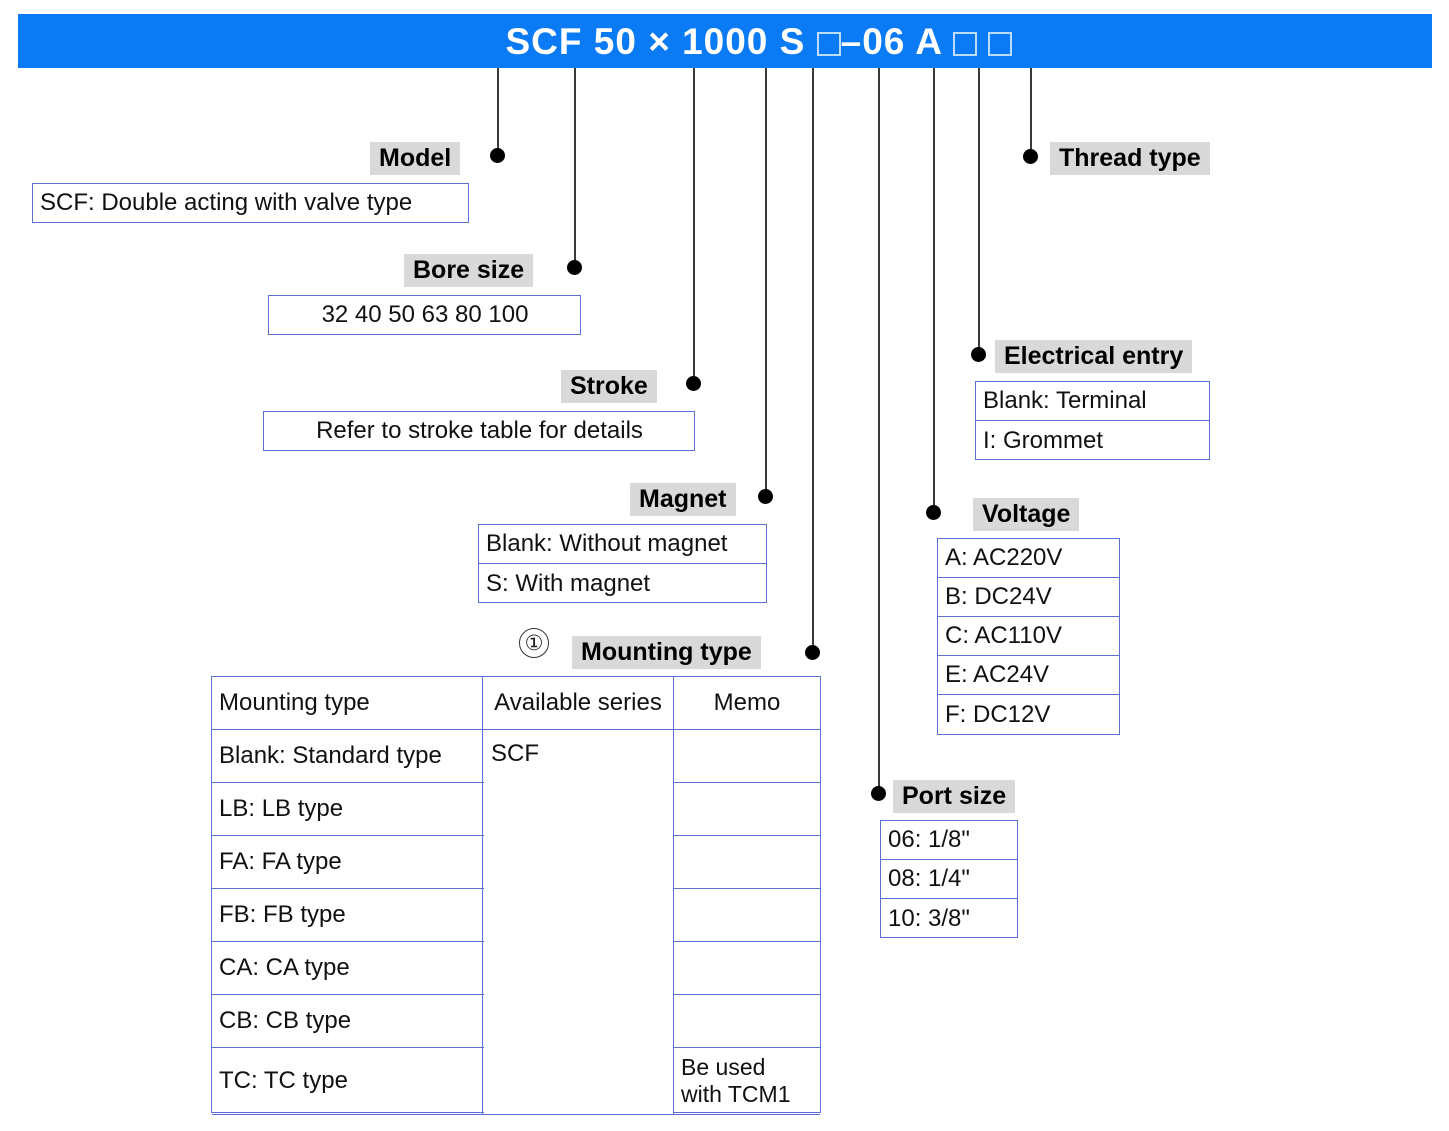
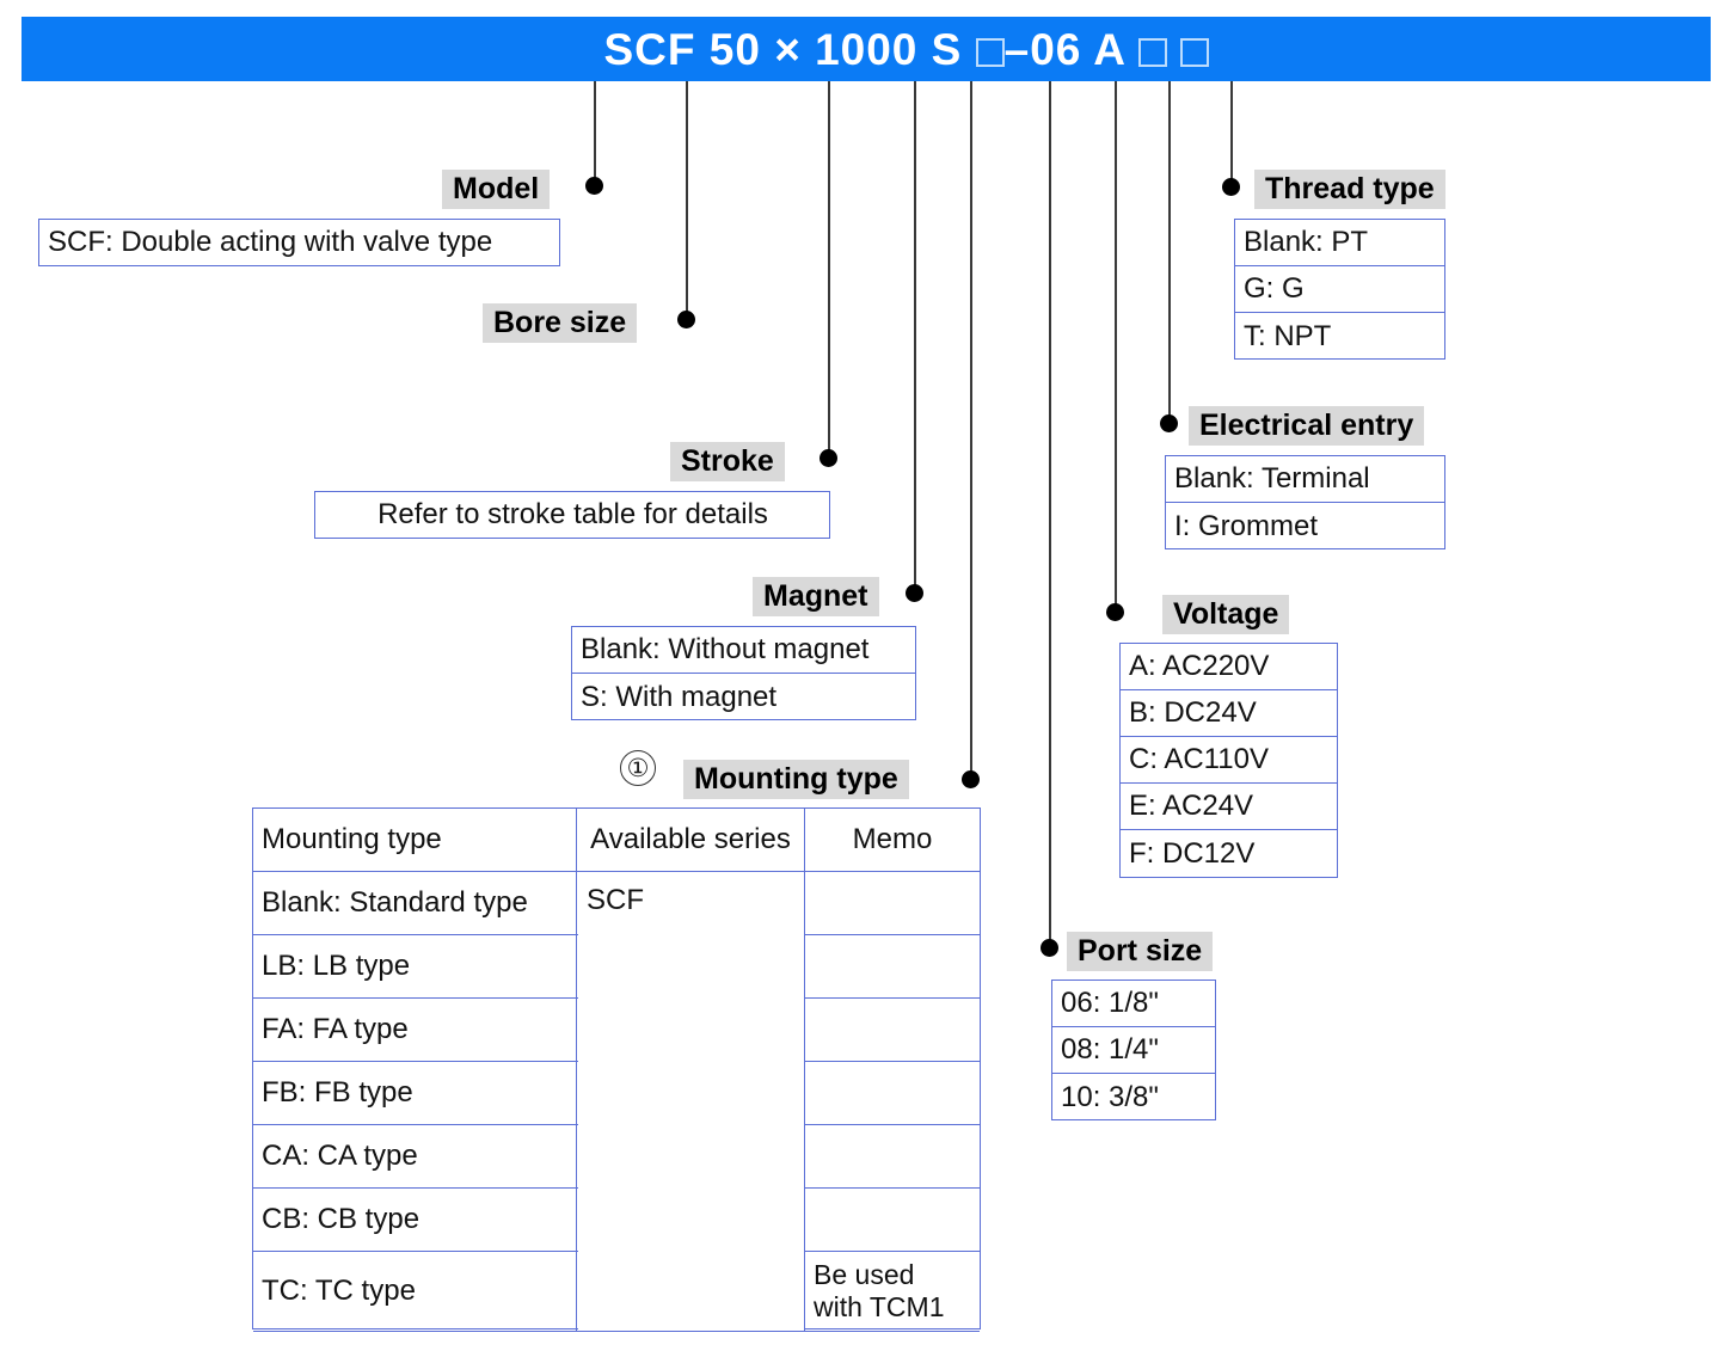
  SCF 50 × 1000 S –06 A
  Model
  SCF: Double acting with valve type
  Bore size
- 32 40 50 63 80 100
  Stroke
  Refer to stroke table for details
  Magnet
  Blank: Without magnet
  S: With magnet
  ①
  Mounting type
  Mounting type
  Available series
  Memo
  Blank: Standard type
  LB: LB type
  FA: FA type
  FB: FB type
  CA: CA type
  CB: CB type
  TC: TC type
  Be used
  with TCM1
  SCF
  Port size
  06: 1/8"
  08: 1/4"
  10: 3/8"
  Voltage
  A: AC220V
  B: DC24V
  C: AC110V
  E: AC24V
  F: DC12V
  Electrical entry
  Blank: Terminal
  I: Grommet
  Thread type
+ Blank: PT
+ G: G
+ T: NPT
